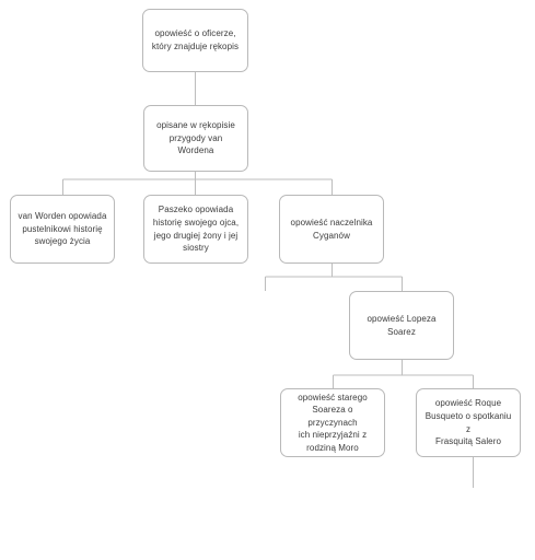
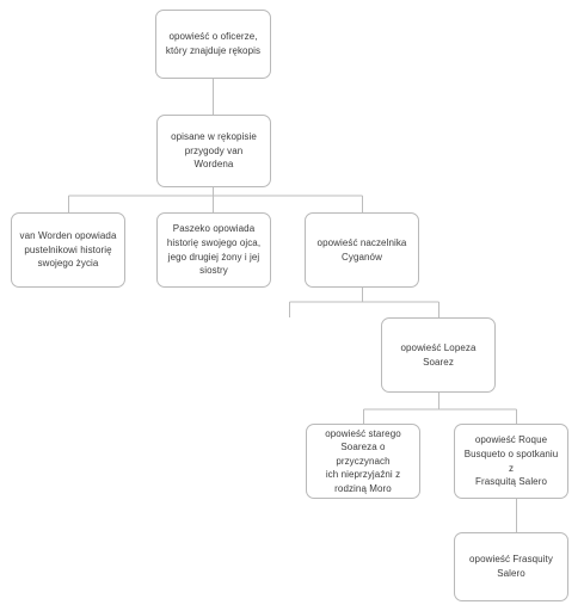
  opowieść o oficerze,
  który znajduje rękopis
  opisane w rękopisie
  przygody van Wordena
  van Worden opowiada
  pustelnikowi historię
  swojego życia
  Paszeko opowiada
  historię swojego ojca,
  jego drugiej żony i jej
  siostry
  opowieść naczelnika
  Cyganów
  opowieść Lopeza
  Soarez
  opowieść starego
  Soareza o przyczynach
  ich nieprzyjaźni z
  rodziną Moro
  opowieść Roque
  Busqueto o spotkaniu z
  Frasquitą Salero
+ opowieść Frasquity
+ Salero
